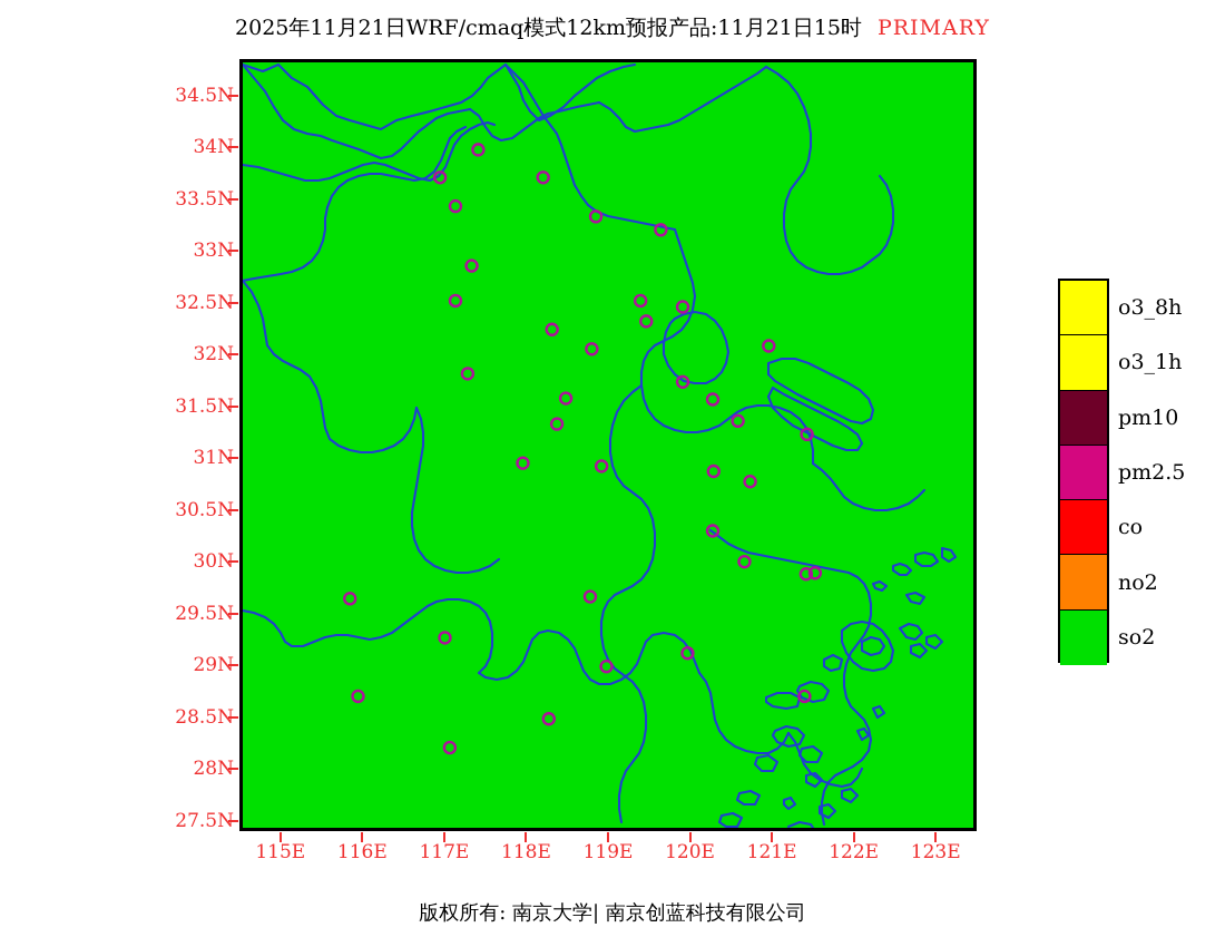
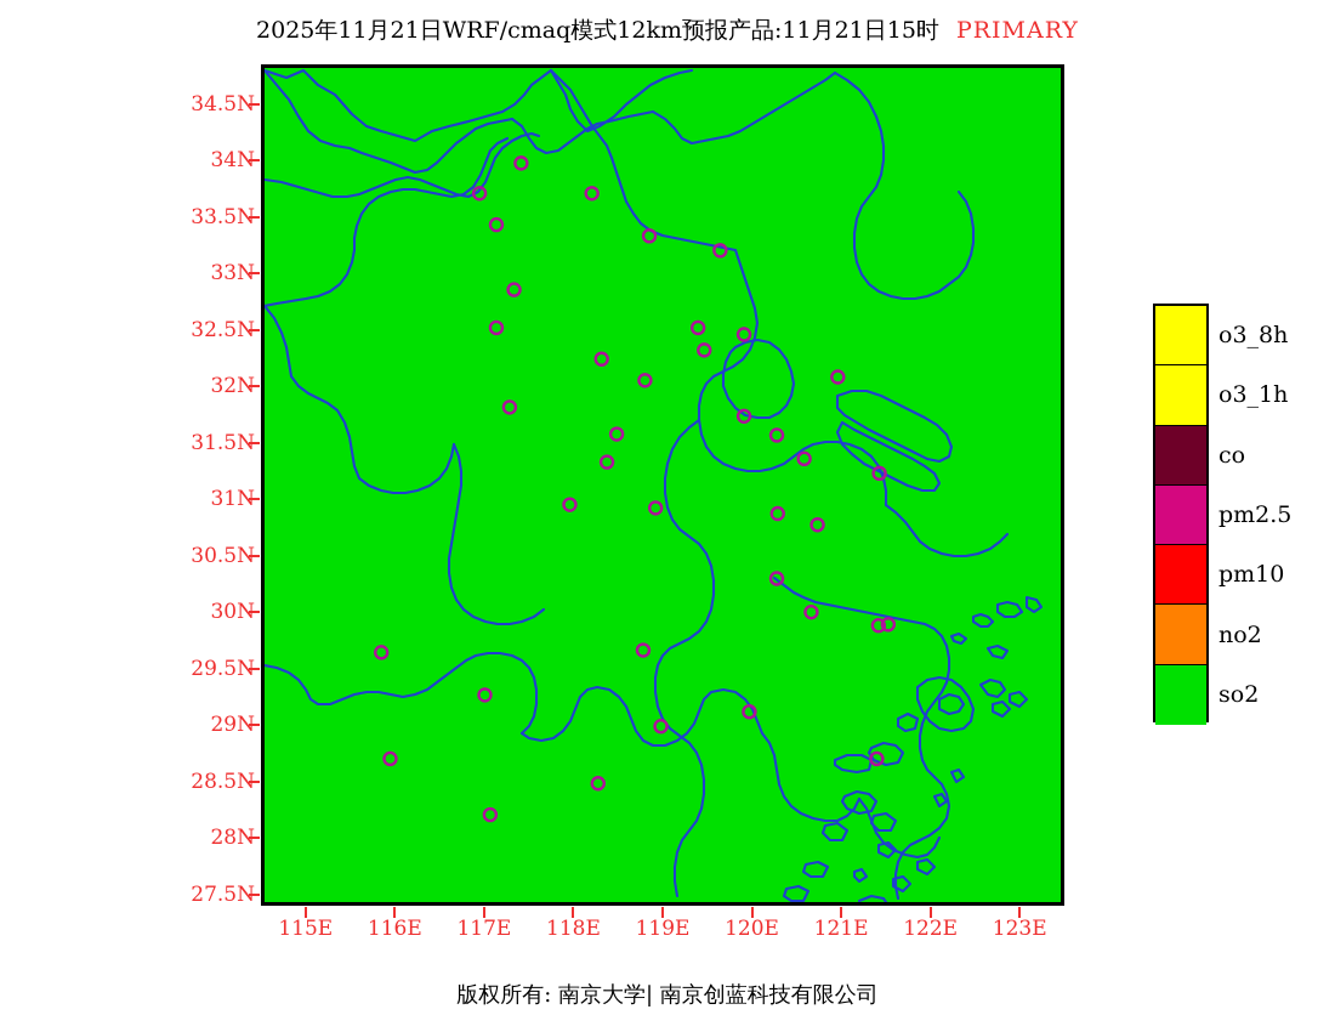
  2025年11月21日WRF/cmaq模式12km预报产品:11月21日15时 PRIMARY
  34.5N
  34N
  33.5N
  33N
  32.5N
  32N
  31.5N
  31N
  30.5N
  30N
  29.5N
  29N
  28.5N
  28N
  27.5N
  115E
  116E
  117E
  118E
  119E
  120E
  121E
  122E
  123E
  o3_8h
  o3_1h
- pm10
+ co
  pm2.5
- co
+ pm10
  no2
  so2
  版权所有: 南京大学| 南京创蓝科技有限公司
